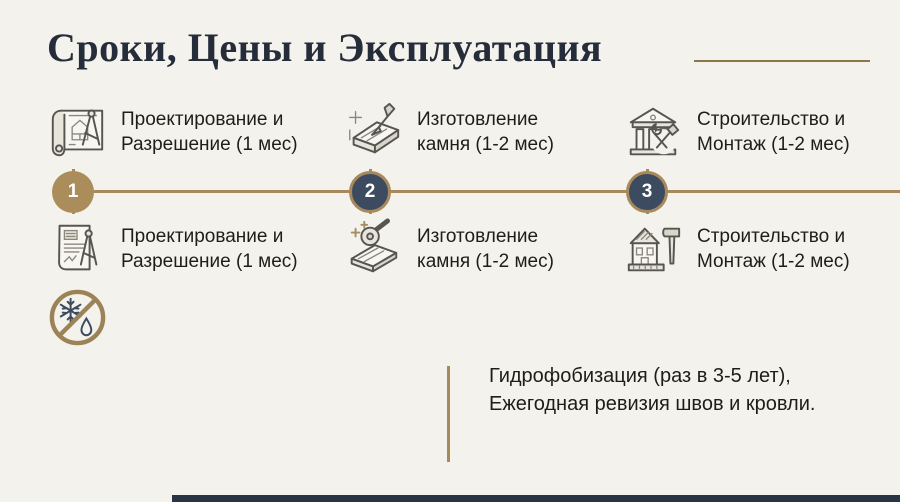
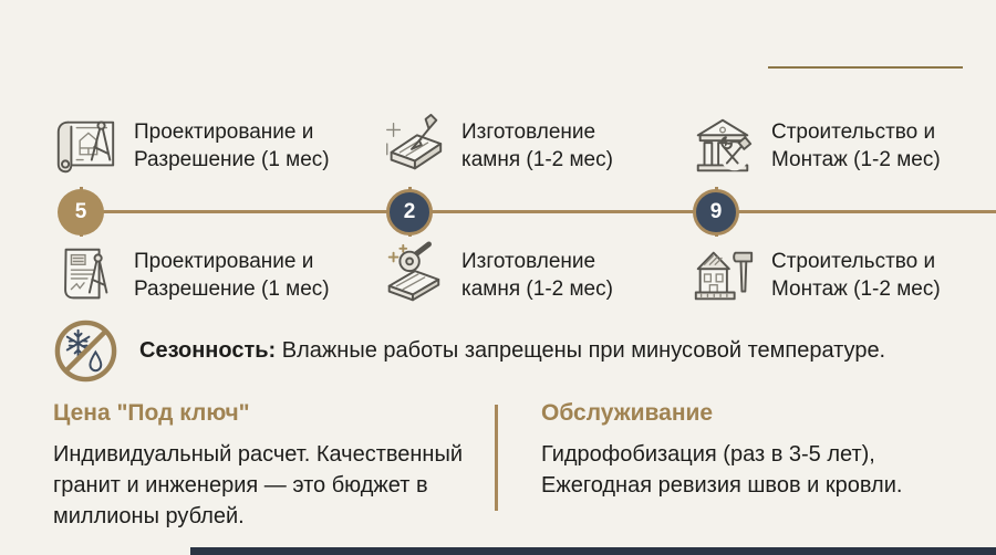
- Сроки, Цены и Эксплуатация
  Проектирование и
  Разрешение (1 мес)
  Изготовление
  камня (1-2 мес)
  Строительство и
  Монтаж (1-2 мес)
- 1
+ 5
  2
- 3
+ 9
  Проектирование и
  Разрешение (1 мес)
  Изготовление
  камня (1-2 мес)
  Строительство и
  Монтаж (1-2 мес)
+ Сезонность: Влажные работы запрещены при минусовой температуре.
+ Цена "Под ключ"
+ Индивидуальный расчет. Качественный
+ гранит и инженерия — это бюджет в
+ миллионы рублей.
+ Обслуживание
  Гидрофобизация (раз в 3-5 лет),
  Ежегодная ревизия швов и кровли.
